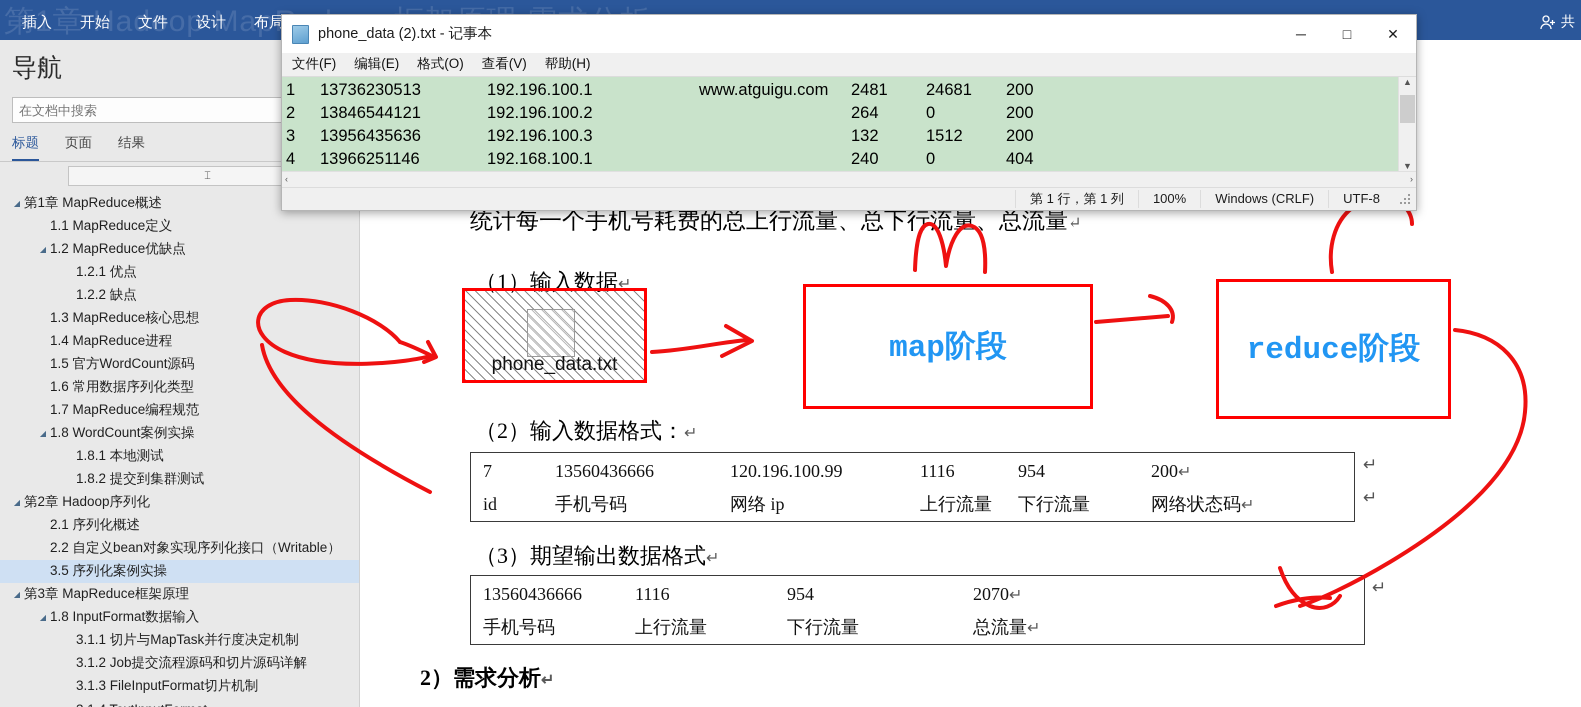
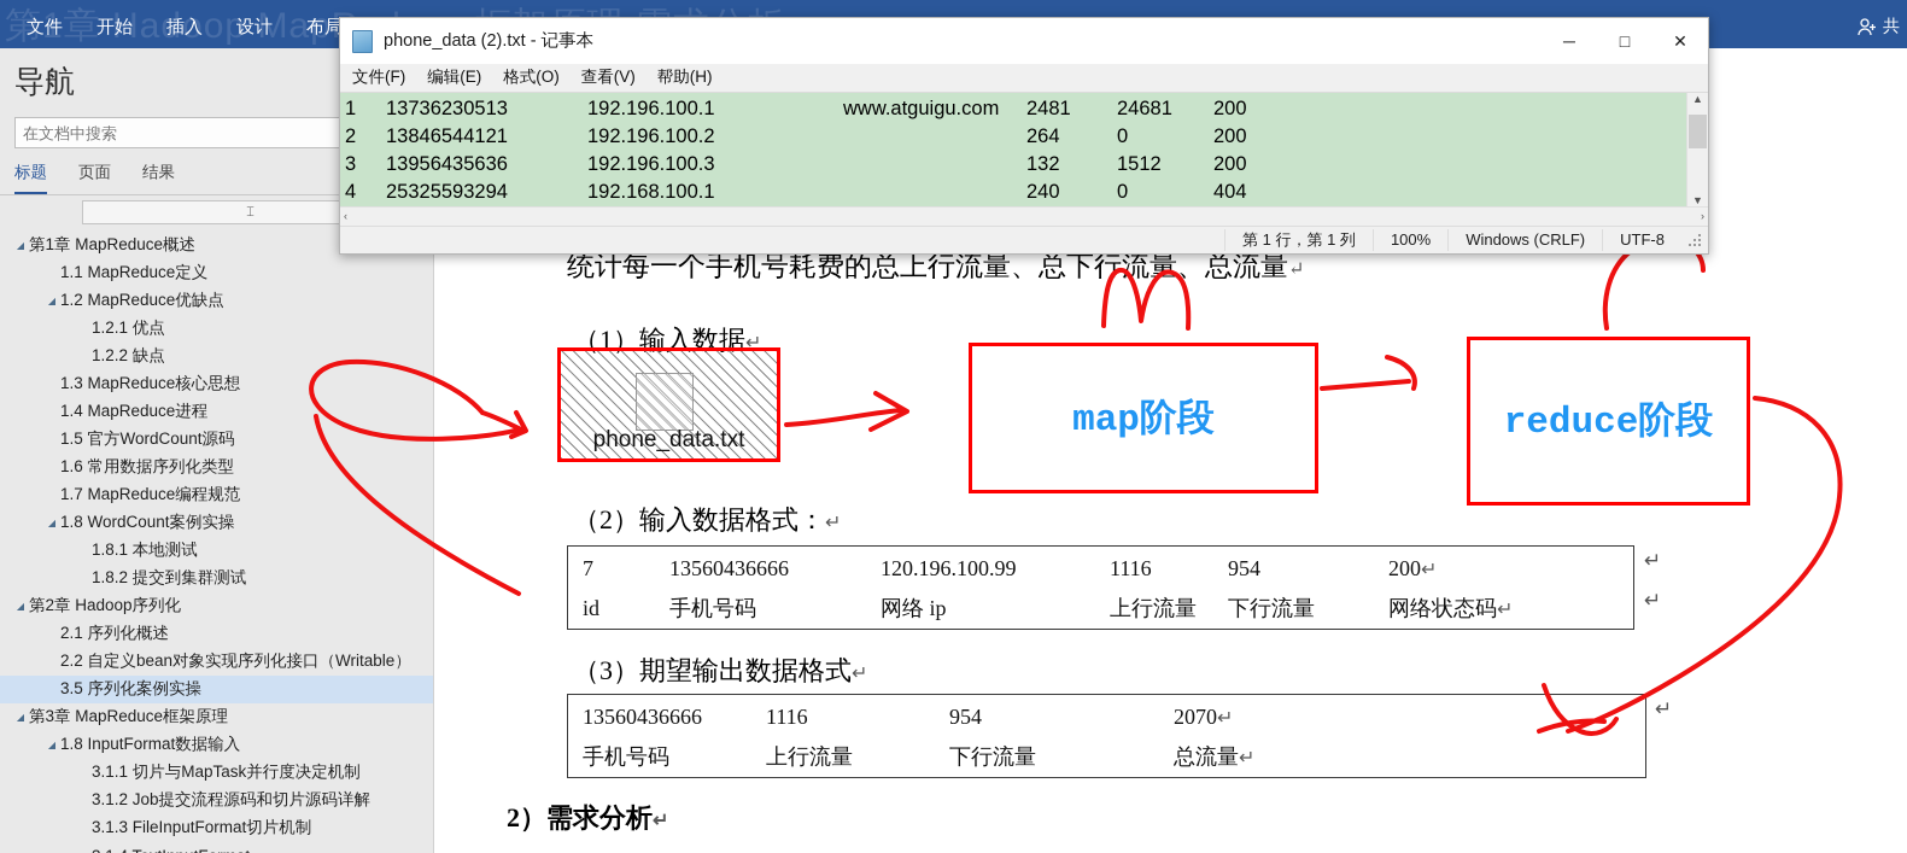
- 插入
+ 文件
  开始
- 文件
+ 插入
  设计
  布局
  共
  导航
  在文档中搜索
  标题
  页面
  结果
  ⌶
  ◢
  第1章 MapReduce概述
  1.1 MapReduce定义
  ◢
  1.2 MapReduce优缺点
  1.2.1 优点
  1.2.2 缺点
  1.3 MapReduce核心思想
  1.4 MapReduce进程
  1.5 官方WordCount源码
  1.6 常用数据序列化类型
  1.7 MapReduce编程规范
  ◢
  1.8 WordCount案例实操
  1.8.1 本地测试
  1.8.2 提交到集群测试
  ◢
  第2章 Hadoop序列化
  2.1 序列化概述
  2.2 自定义bean对象实现序列化接口（Writable）
  3.5 序列化案例实操
  ◢
  第3章 MapReduce框架原理
  ◢
  1.8 InputFormat数据输入
  3.1.1 切片与MapTask并行度决定机制
  3.1.2 Job提交流程源码和切片源码详解
  3.1.3 FileInputFormat切片机制
  统计每一个手机号耗费的总上行流量、总下行流量、总流量↵
  （1）输入数据↵
  phone_data.txt
  map阶段
  reduce阶段
  （2）输入数据格式：↵
  7
  13560436666
  120.196.100.99
  1116
  954
  200↵
  id
  手机号码
  网络 ip
  上行流量
  下行流量
  网络状态码↵
  ↵
  ↵
  （3）期望输出数据格式↵
  13560436666
  1116
  954
  2070↵
  手机号码
  上行流量
  下行流量
  总流量↵
  ↵
  2）需求分析↵
  phone_data (2).txt - 记事本
  ─
  □
  ✕
  文件(F)
  编辑(E)
  格式(O)
  查看(V)
  帮助(H)
  1
  13736230513
  192.196.100.1
  www.atguigu.com
  2481
  24681
  200
  2
  13846544121
  192.196.100.2
  264
  0
  200
  3
  13956435636
  192.196.100.3
  132
  1512
  200
  4
- 13966251146
+ 25325593294
  192.168.100.1
  240
  0
  404
  ▲
  ▼
  ‹
  ›
  第 1 行，第 1 列
  100%
  Windows (CRLF)
  UTF-8
